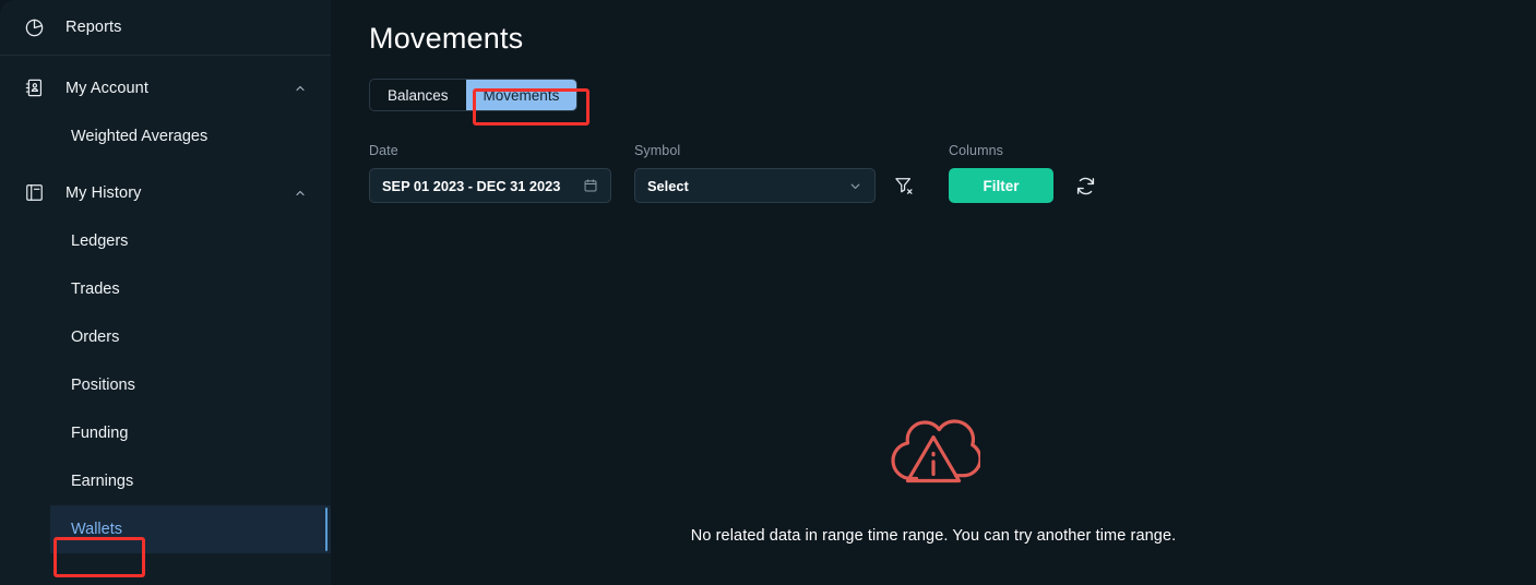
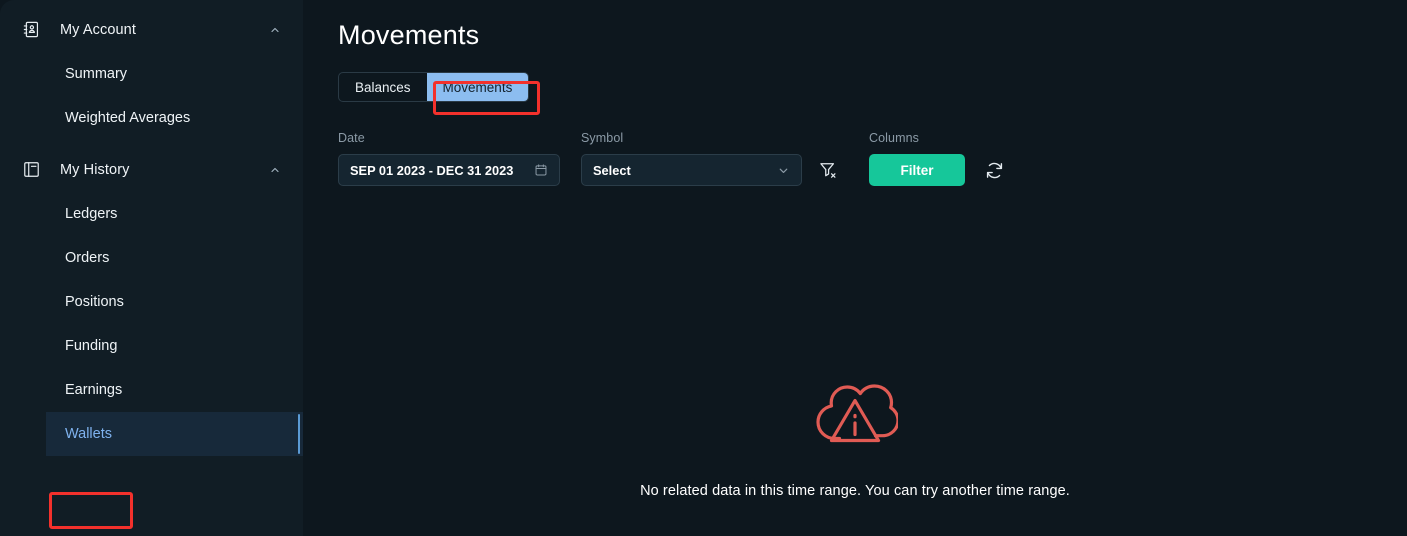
- Reports
  My Account
+ Summary
  Weighted Averages
  My History
  Ledgers
- Trades
  Orders
  Positions
  Funding
  Earnings
  Wallets
  Movements
  Balances
  Movements
  Date
  SEP 01 2023 - DEC 31 2023
  Symbol
  Select
  Columns
  Filter
- No related data in range time range. You can try another time range.
+ No related data in this time range. You can try another time range.
